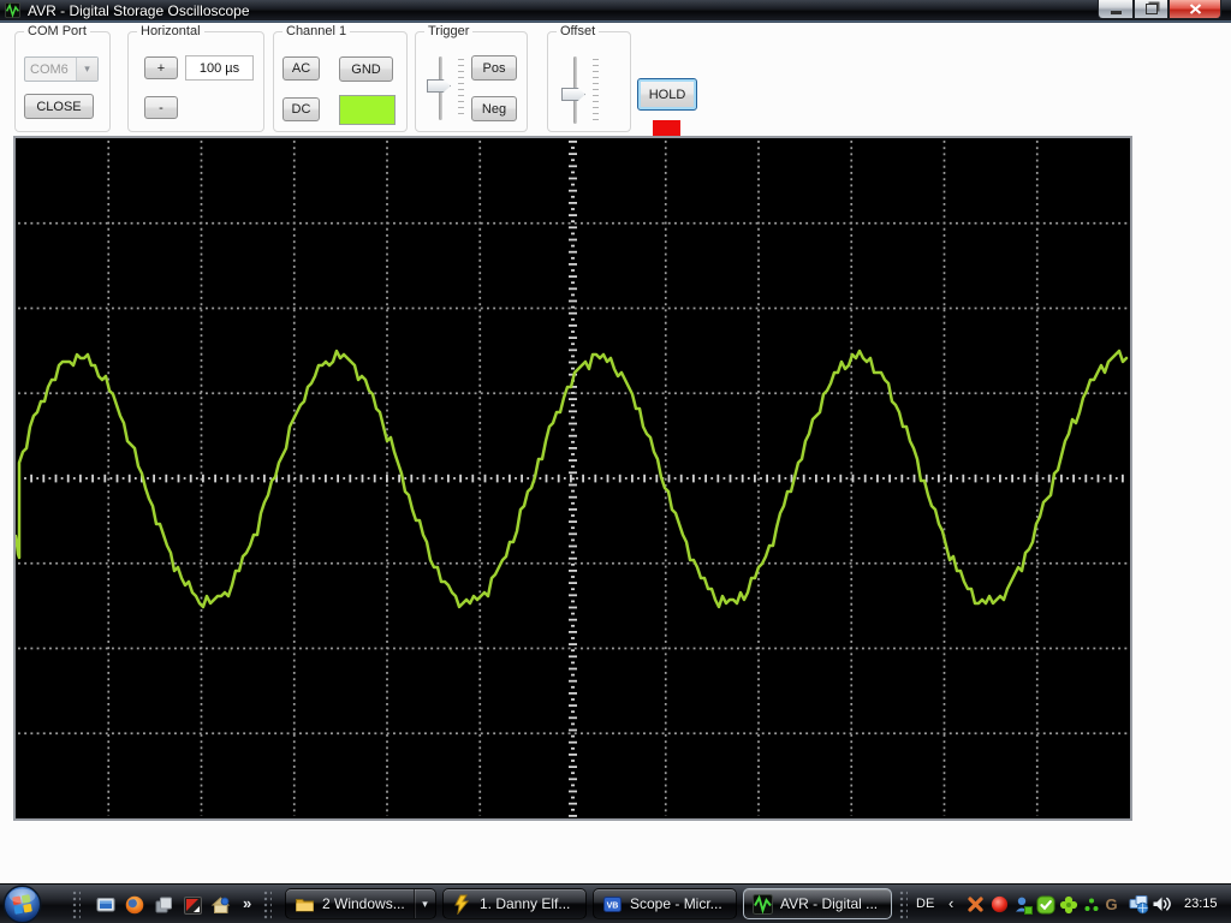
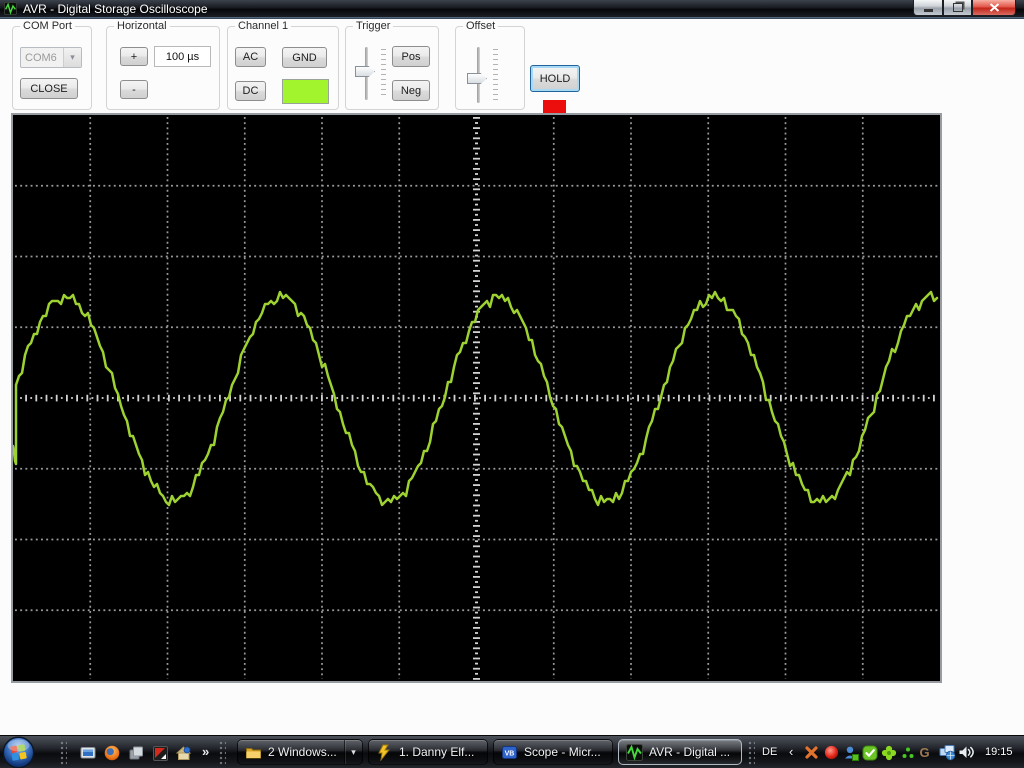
  AVR - Digital Storage Oscilloscope
  COM Port
  COM6
  ▾
  CLOSE
  Horizontal
  +
  100 µs
  -
  Channel 1
  AC
  GND
  DC
  Trigger
  Pos
  Neg
  Offset
  HOLD
  »
  2 Windows...
  ▾
  1. Danny Elf...
  Scope - Micr...
  AVR - Digital ...
  DE
  ‹
  G
- 23:15
+ 19:15
